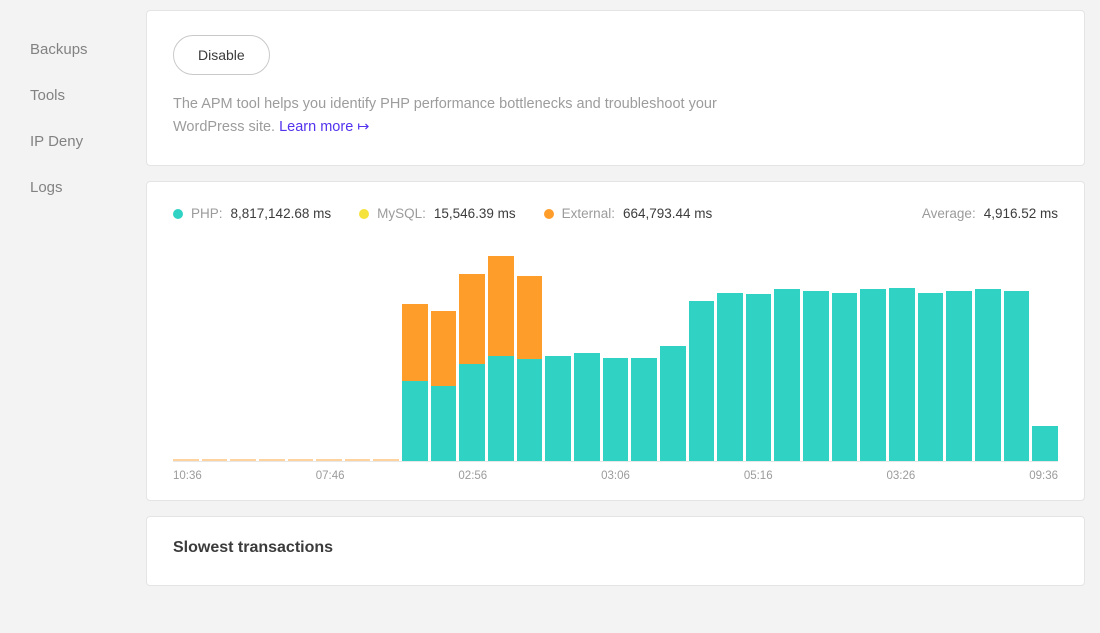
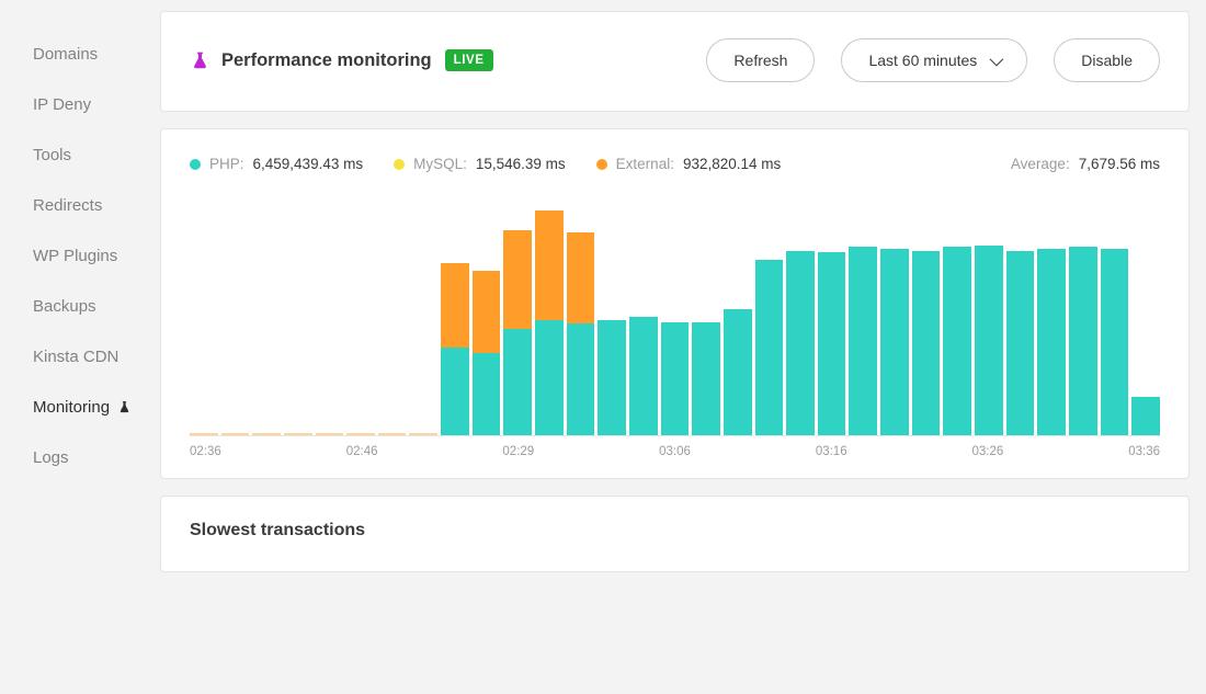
+ Domains
- Backups
+ IP Deny
  Tools
+ Redirects
+ WP Plugins
- IP Deny
+ Backups
+ Kinsta CDN
+ Monitoring
  Logs
+ Performance monitoring
+ LIVE
+ Refresh
+ Last 60 minutes
  Disable
- The APM tool helps you identify PHP performance bottlenecks and troubleshoot your WordPress site. Learn more ↦
  PHP:
- 8,817,142.68 ms
+ 6,459,439.43 ms
  MySQL:
  15,546.39 ms
  External:
- 664,793.44 ms
+ 932,820.14 ms
  Average:
- 4,916.52 ms
+ 7,679.56 ms
- 10:36
+ 02:36
- 07:46
+ 02:46
- 02:56
+ 02:29
  03:06
- 05:16
+ 03:16
  03:26
- 09:36
+ 03:36
  Slowest transactions
